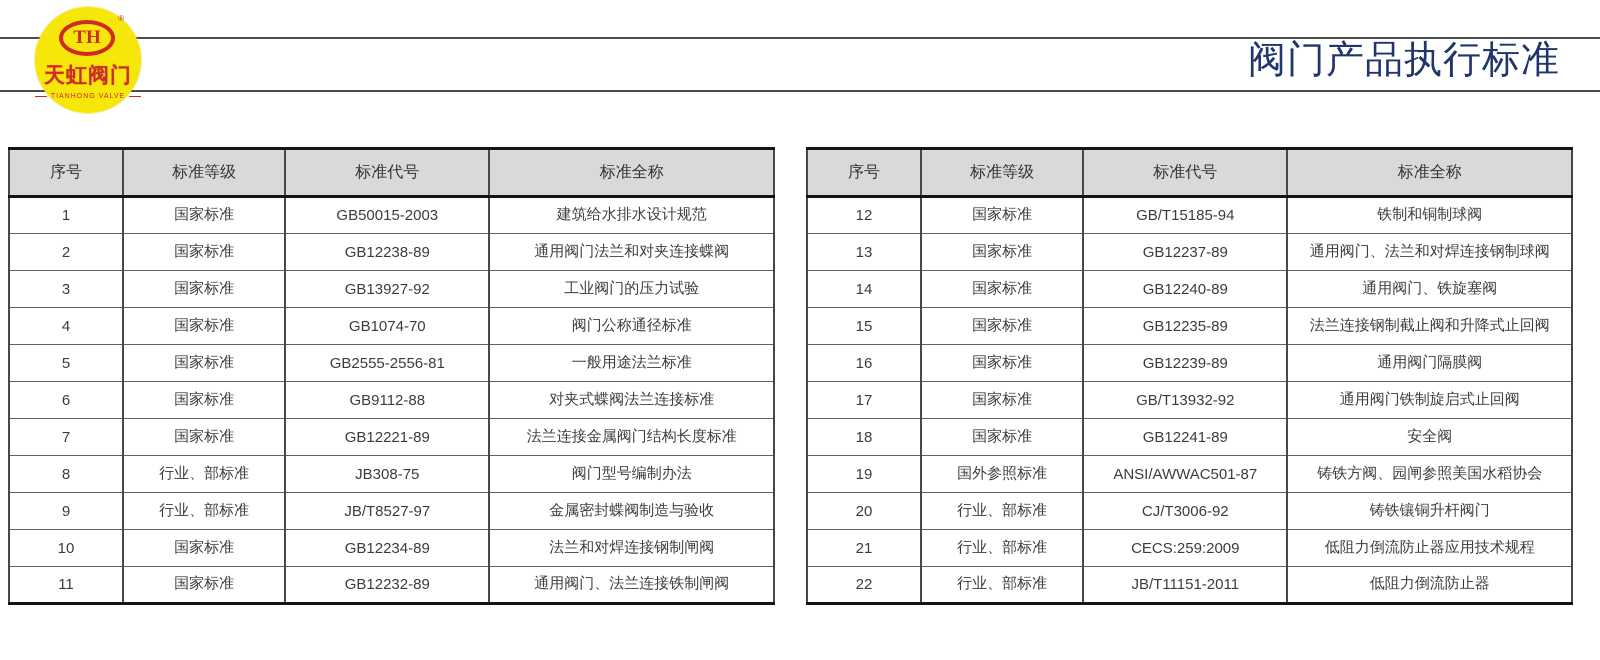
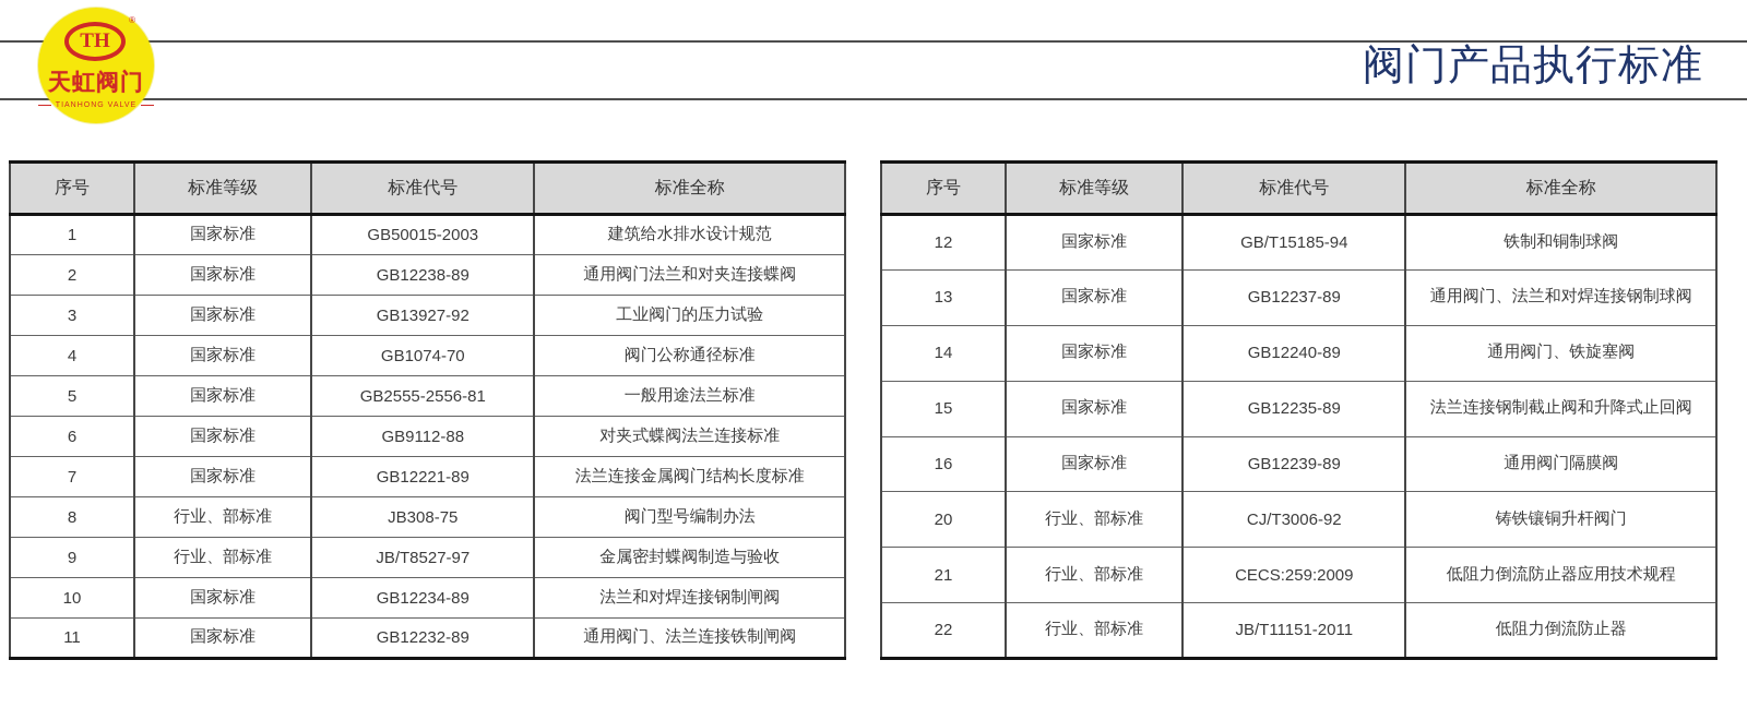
  TH
  ®
  天虹阀门
  阀门产品执行标准
  序号	标准等级	标准代号	标准全称
  1	国家标准	GB50015-2003	建筑给水排水设计规范
  2	国家标准	GB12238-89	通用阀门法兰和对夹连接蝶阀
  3	国家标准	GB13927-92	工业阀门的压力试验
  4	国家标准	GB1074-70	阀门公称通径标准
  5	国家标准	GB2555-2556-81	一般用途法兰标准
  6	国家标准	GB9112-88	对夹式蝶阀法兰连接标准
  7	国家标准	GB12221-89	法兰连接金属阀门结构长度标准
  8	行业、部标准	JB308-75	阀门型号编制办法
  9	行业、部标准	JB/T8527-97	金属密封蝶阀制造与验收
  10	国家标准	GB12234-89	法兰和对焊连接钢制闸阀
  11	国家标准	GB12232-89	通用阀门、法兰连接铁制闸阀
  序号	标准等级	标准代号	标准全称
  12	国家标准	GB/T15185-94	铁制和铜制球阀
  13	国家标准	GB12237-89	通用阀门、法兰和对焊连接钢制球阀
  14	国家标准	GB12240-89	通用阀门、铁旋塞阀
  15	国家标准	GB12235-89	法兰连接钢制截止阀和升降式止回阀
  16	国家标准	GB12239-89	通用阀门隔膜阀
- 17	国家标准	GB/T13932-92	通用阀门铁制旋启式止回阀
- 18	国家标准	GB12241-89	安全阀
- 19	国外参照标准	ANSI/AWWAC501-87	铸铁方阀、园闸参照美国水稻协会
  20	行业、部标准	CJ/T3006-92	铸铁镶铜升杆阀门
  21	行业、部标准	CECS:259:2009	低阻力倒流防止器应用技术规程
  22	行业、部标准	JB/T11151-2011	低阻力倒流防止器
